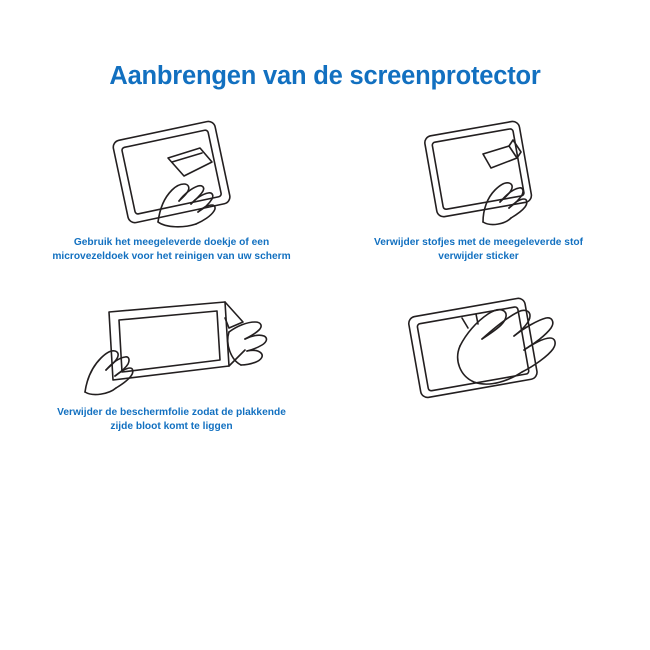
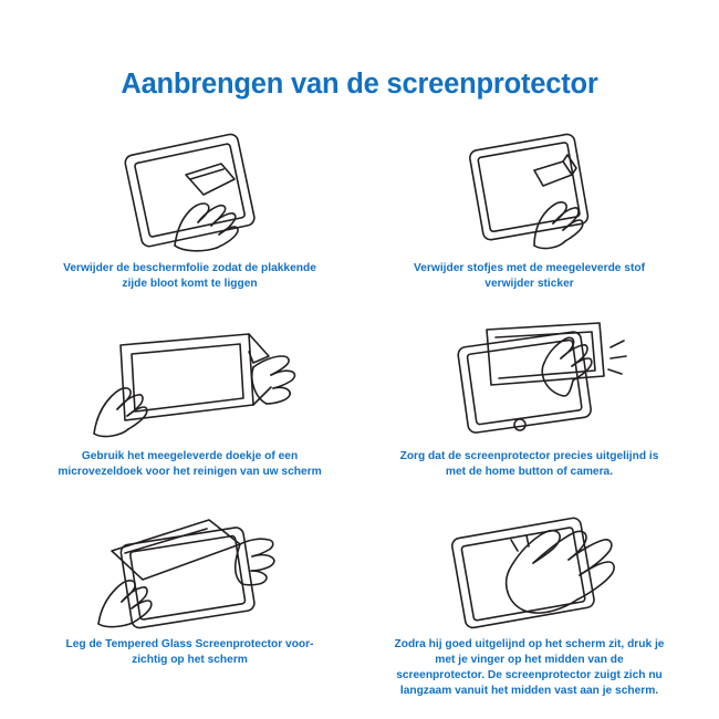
  Aanbrengen van de screenprotector
- Gebruik het meegeleverde doekje of een microvezeldoek voor het reinigen van uw scherm
+ Verwijder de beschermfolie zodat de plakkende zijde bloot komt te liggen
  Verwijder stofjes met de meegeleverde stof verwijder sticker
- Verwijder de beschermfolie zodat de plakkende zijde bloot komt te liggen
+ Gebruik het meegeleverde doekje of een microvezeldoek voor het reinigen van uw scherm
+ Zorg dat de screenprotector precies uitgelijnd is met de home button of camera.
+ Leg de Tempered Glass Screenprotector voor-zichtig op het scherm
+ Zodra hij goed uitgelijnd op het scherm zit, druk je met je vinger op het midden van de screenprotector. De screenprotector zuigt zich nu langzaam vanuit het midden vast aan je scherm.
